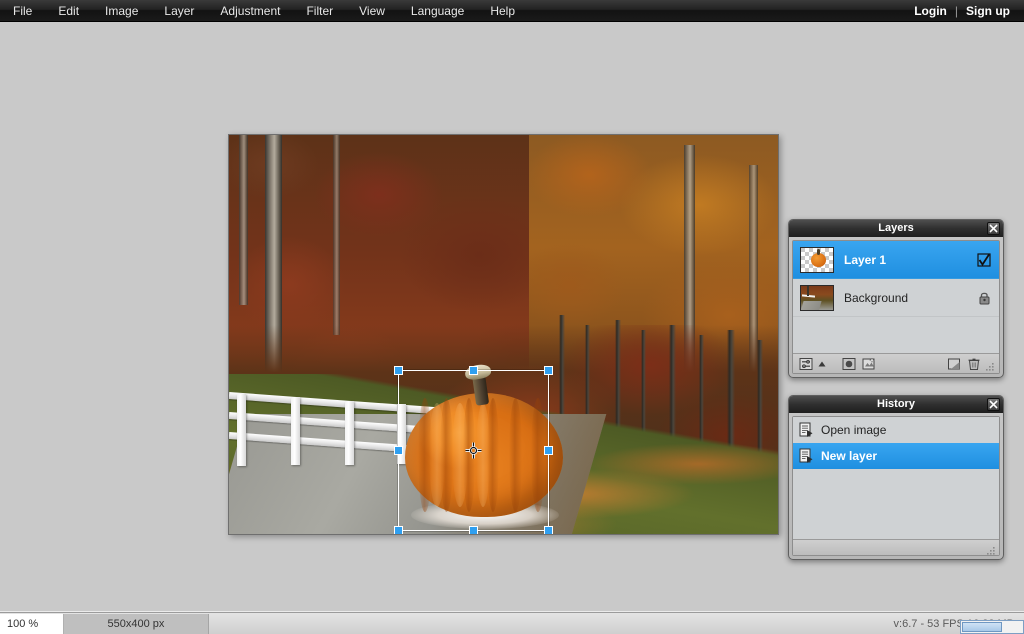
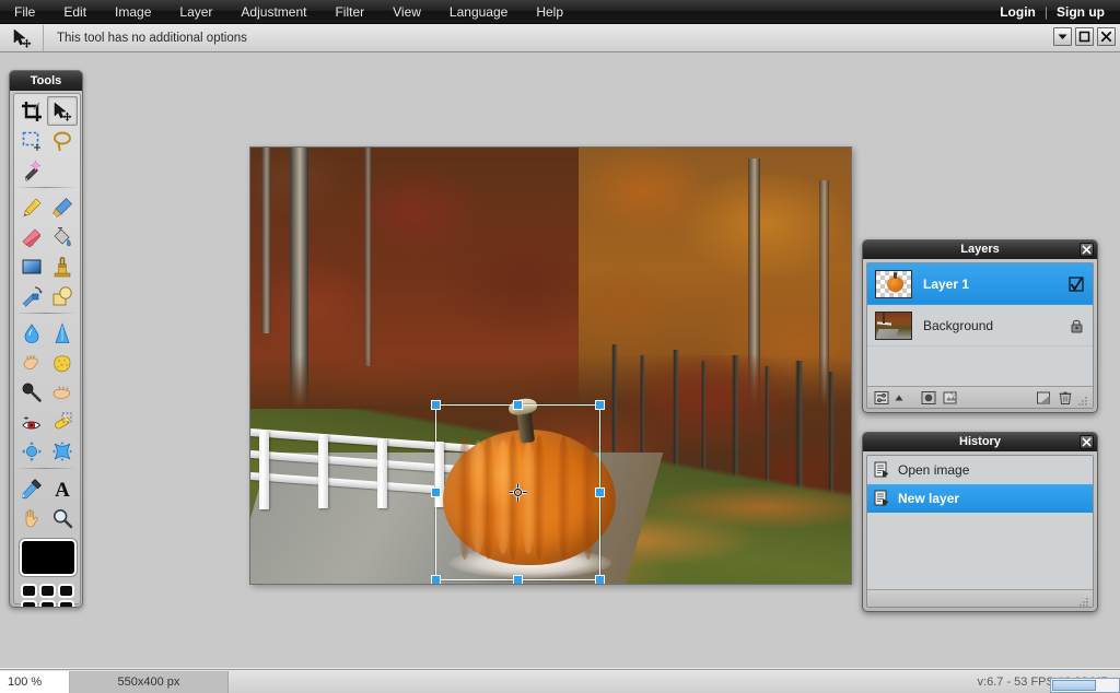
  File
  Edit
  Image
  Layer
  Adjustment
  Filter
  View
  Language
  Help
  Login
  |
  Sign up
+ This tool has no additional options
+ Tools
+ A
  Layers
  Layer 1
  Background
  History
  Open image
  New layer
  100 %
  550x400 px
